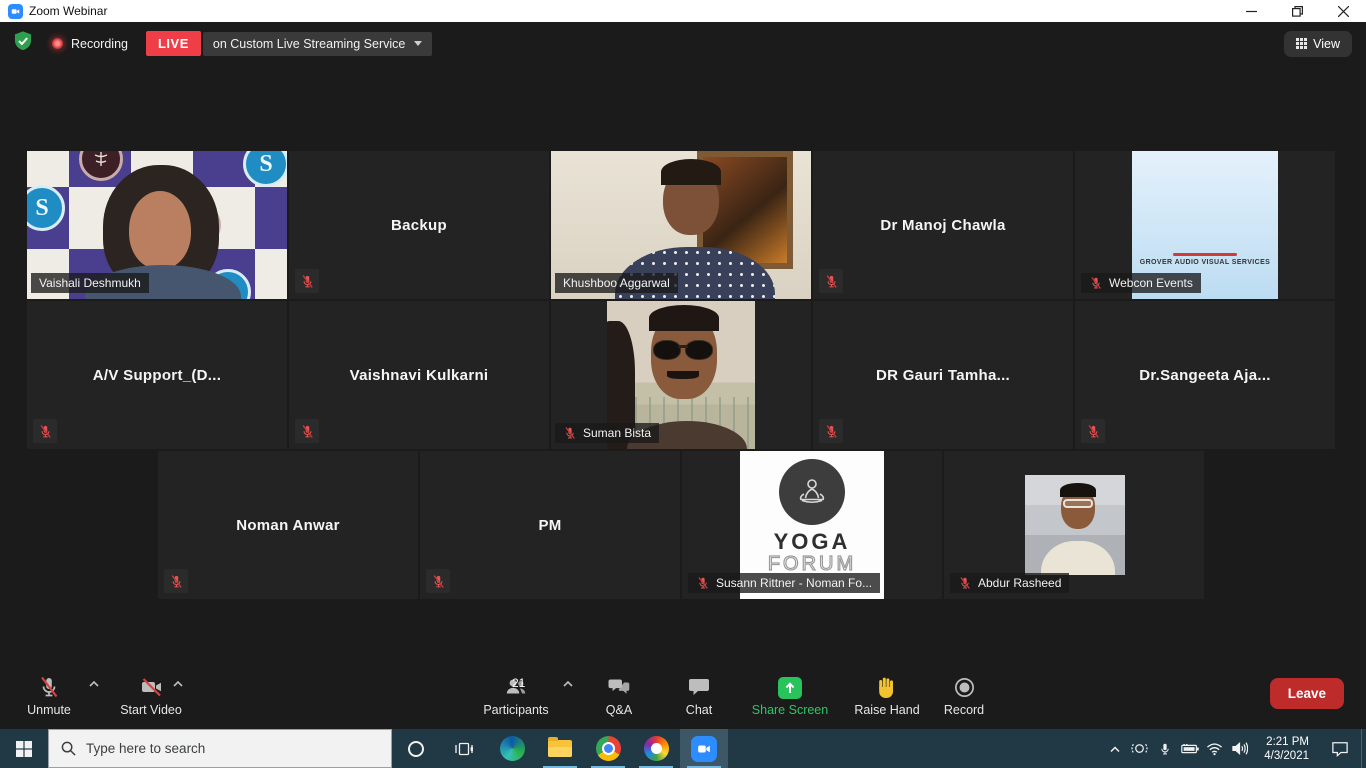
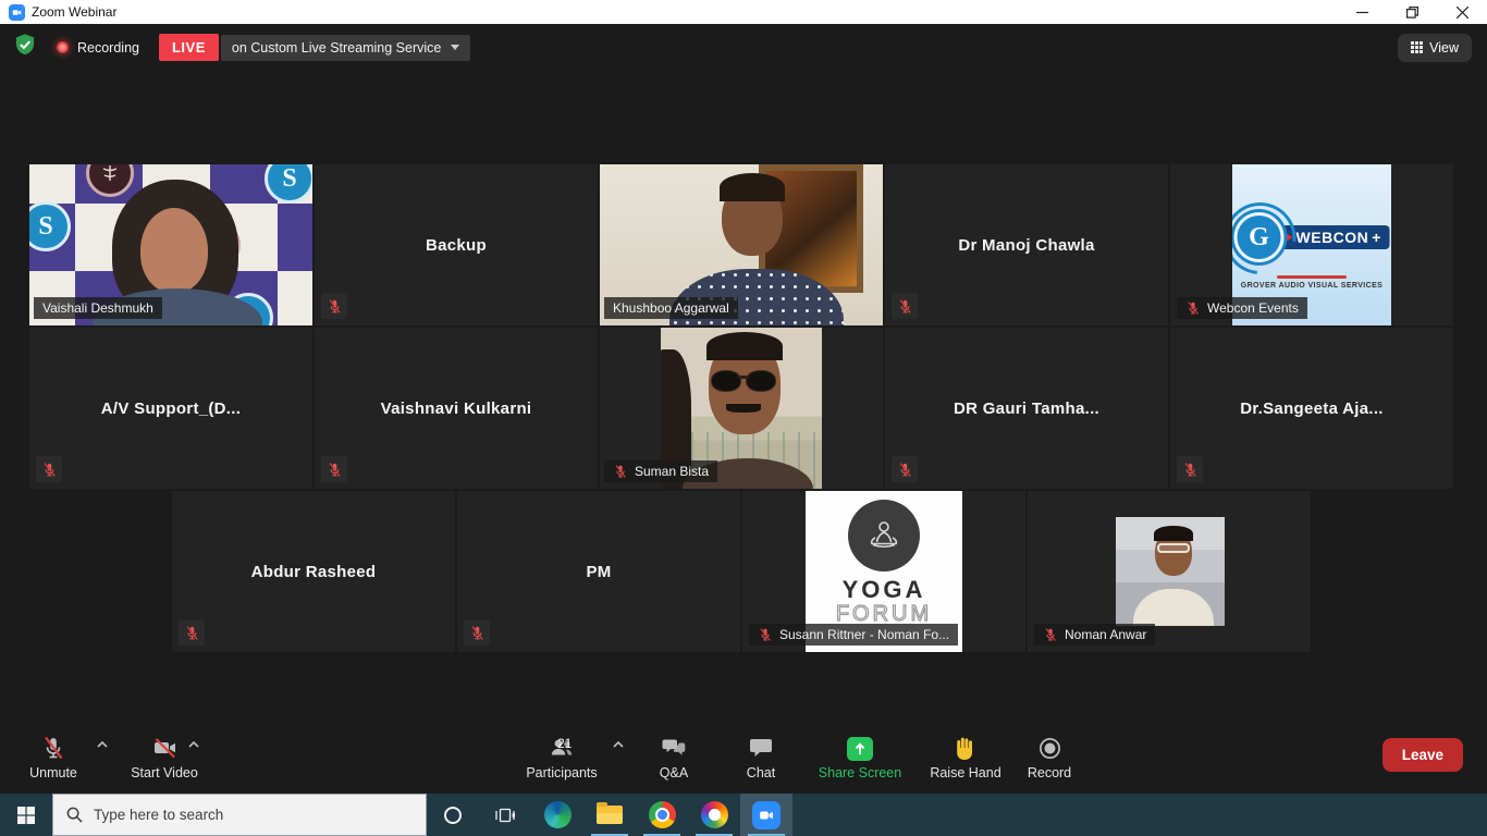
  Zoom Webinar
  Recording
  LIVE
  on Custom Live Streaming Service
  View
  S
  S
  Vaishali Deshmukh
  Backup
  Khushboo Aggarwal
  Dr Manoj Chawla
+ G
+ WEBCON
+ +
  Webcon Events
  A/V Support_(D...
  Vaishnavi Kulkarni
  Suman Bista
  DR Gauri Tamha...
  Dr.Sangeeta Aja...
- Noman Anwar
+ Abdur Rasheed
  PM
  YOGA
  FORUM
  Susann Rittner - Noman Fo...
- Abdur Rasheed
+ Noman Anwar
  Unmute
  Start Video
  Participants
  21
  Q&A
  Chat
  Share Screen
  Raise Hand
  Record
  Leave
  Type here to search
- 2:21 PM
- 4/3/2021
